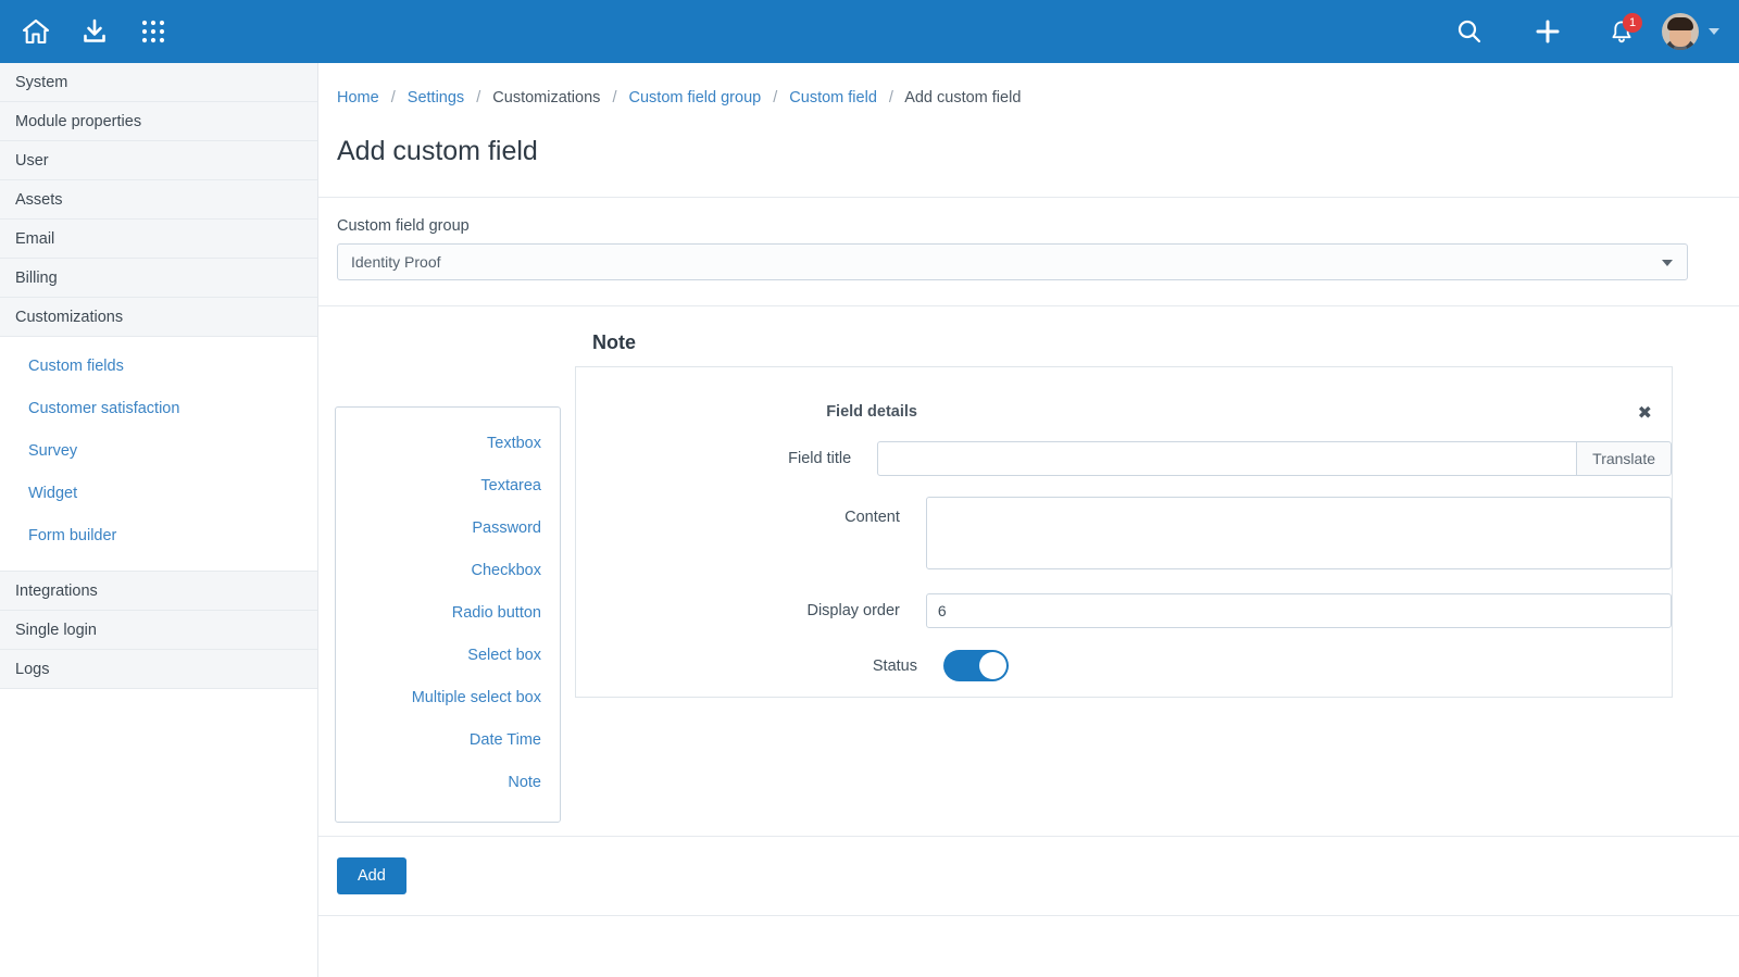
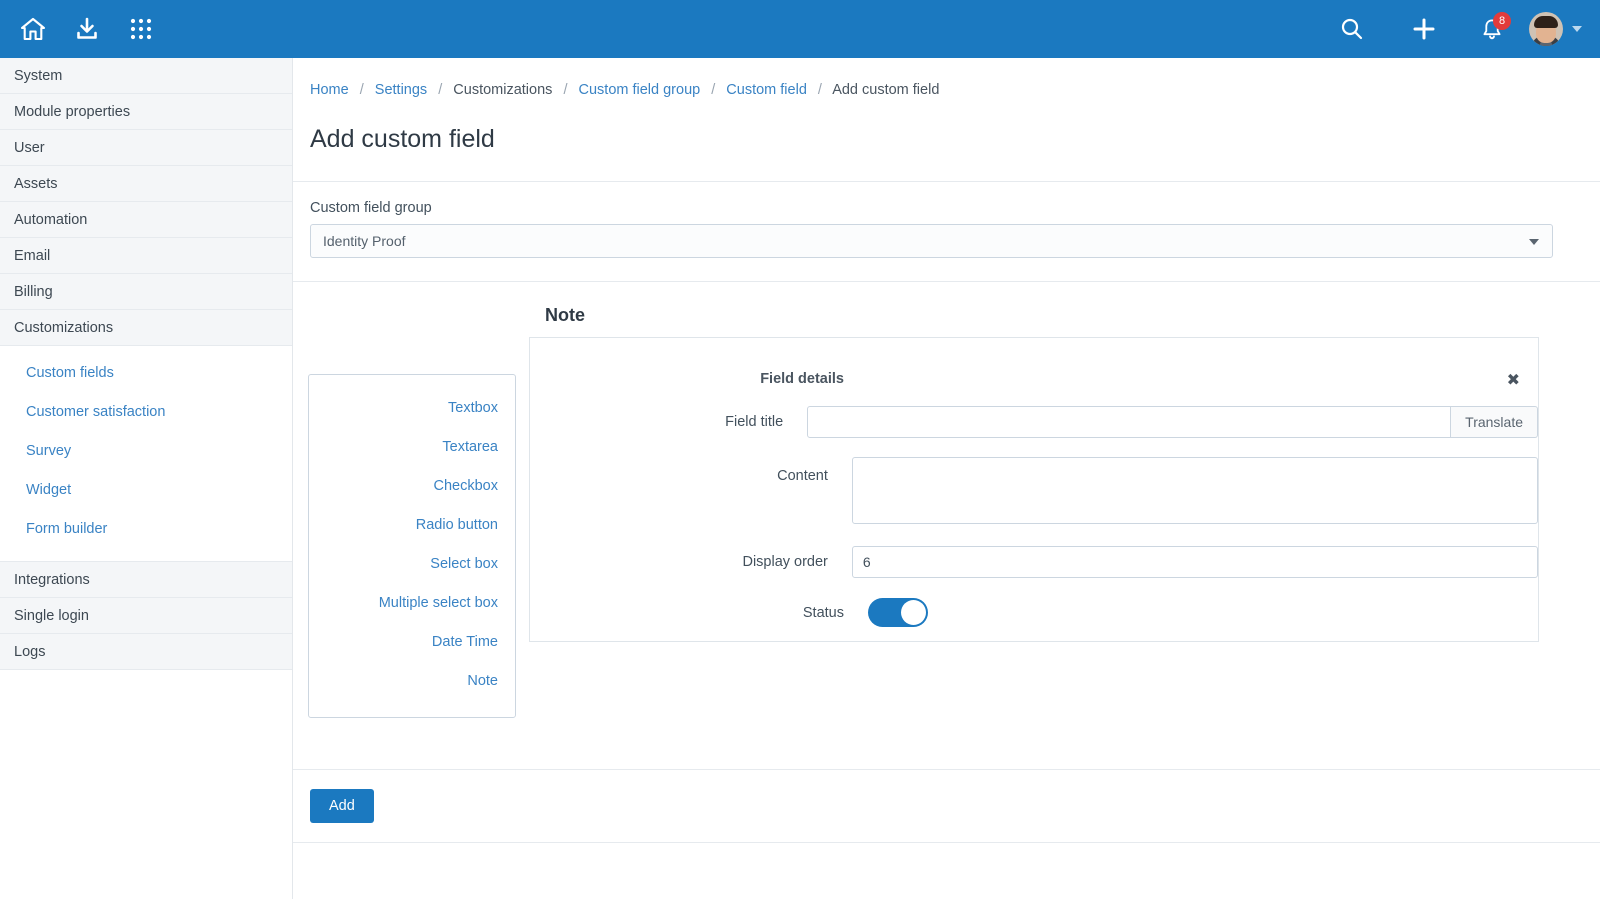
- 1
+ 8
  System
  Module properties
  User
  Assets
+ Automation
  Email
  Billing
  Customizations
  Custom fields
  Customer satisfaction
  Survey
  Widget
  Form builder
  Integrations
  Single login
  Logs
  Home / Settings / Customizations / Custom field group / Custom field / Add custom field
  Add custom field
  Custom field group
  Identity Proof
  Textbox
  Textarea
- Password
  Checkbox
  Radio button
  Select box
  Multiple select box
  Date Time
  Note
  Note
  ✖
  Field details
  Field title
  Translate
  Content
  Display order
  6
  Status
  Add
